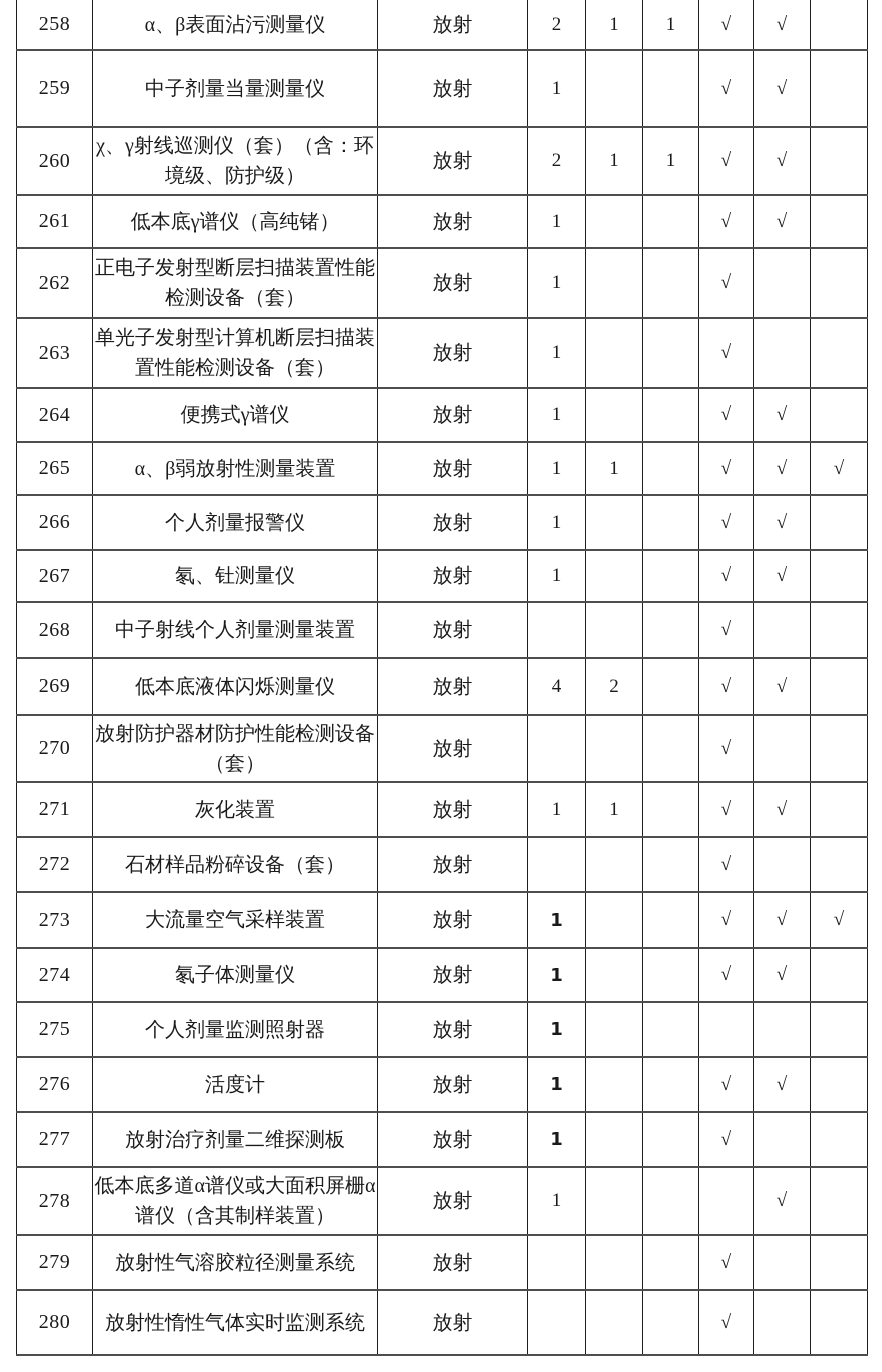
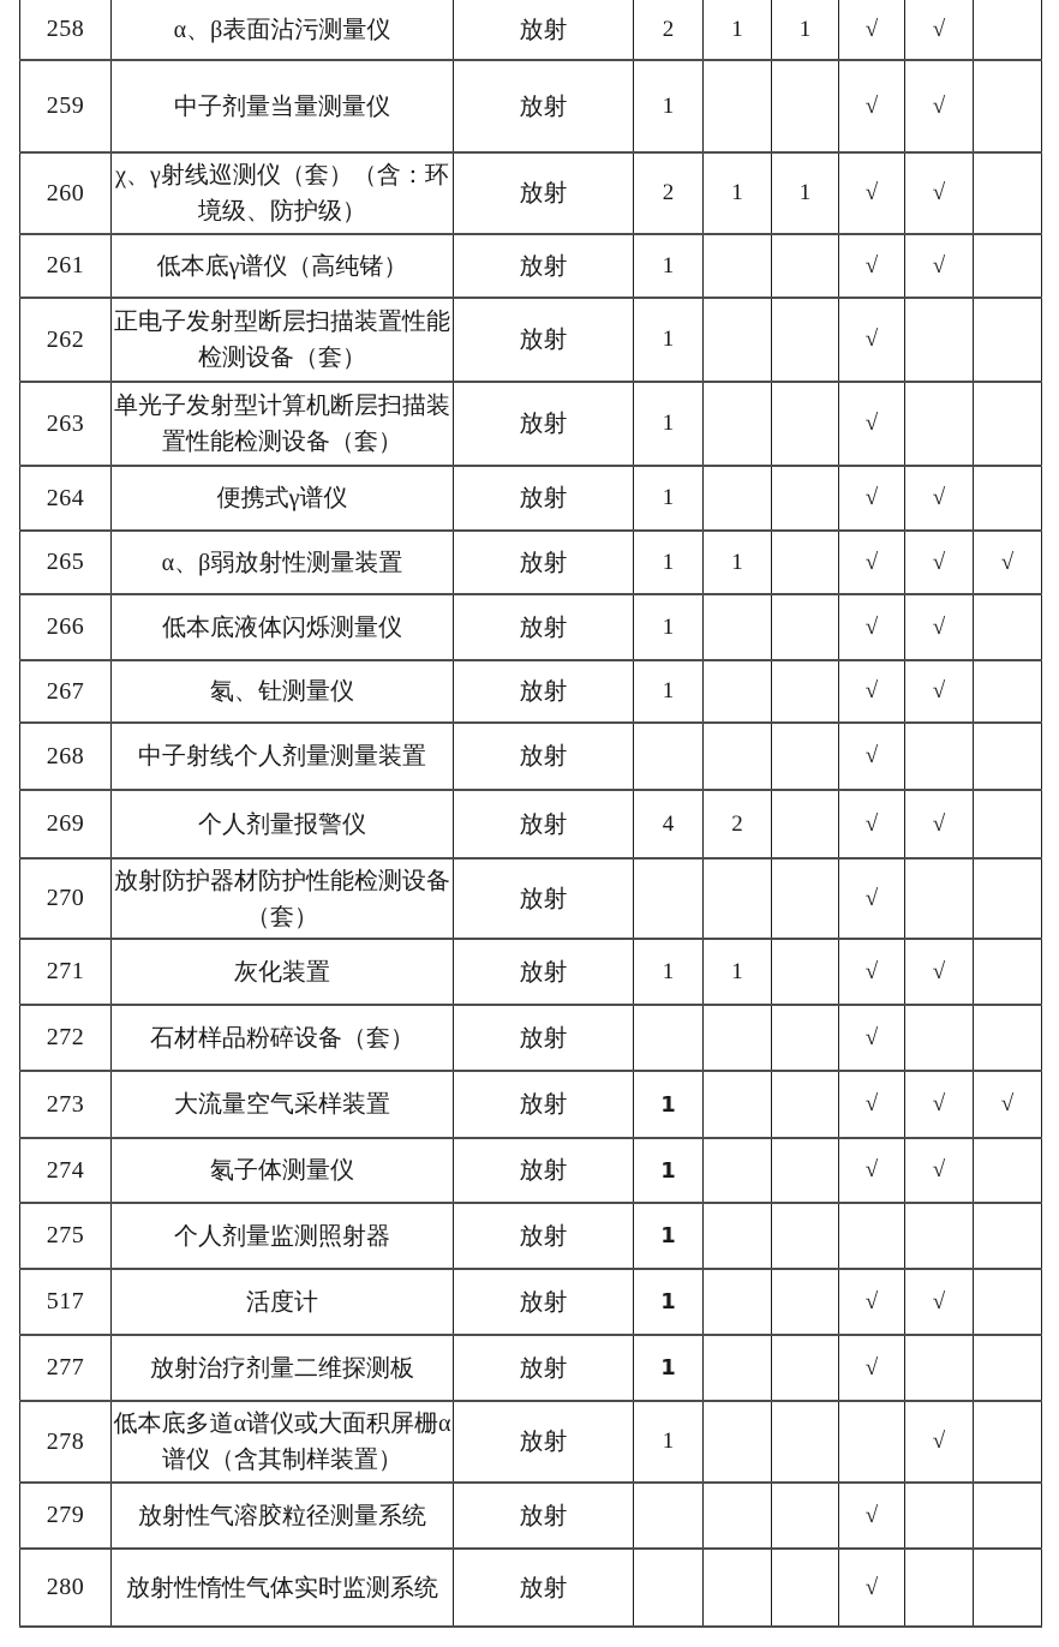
  258	α、β表面沾污测量仪	放射	2	1	1	√	√
  259	中子剂量当量测量仪	放射	1			√	√
  260	χ、γ射线巡测仪（套）（含：环境级、防护级）	放射	2	1	1	√	√
  261	低本底γ谱仪（高纯锗）	放射	1			√	√
  262	正电子发射型断层扫描装置性能检测设备（套）	放射	1			√
  263	单光子发射型计算机断层扫描装置性能检测设备（套）	放射	1			√
  264	便携式γ谱仪	放射	1			√	√
  265	α、β弱放射性测量装置	放射	1	1		√	√	√
- 266	个人剂量报警仪	放射	1			√	√
+ 266	低本底液体闪烁测量仪	放射	1			√	√
  267	氡、钍测量仪	放射	1			√	√
  268	中子射线个人剂量测量装置	放射				√
- 269	低本底液体闪烁测量仪	放射	4	2		√	√
+ 269	个人剂量报警仪	放射	4	2		√	√
  270	放射防护器材防护性能检测设备（套）	放射				√
  271	灰化装置	放射	1	1		√	√
  272	石材样品粉碎设备（套）	放射				√
  273	大流量空气采样装置	放射	1			√	√	√
  274	氡子体测量仪	放射	1			√	√
  275	个人剂量监测照射器	放射	1
- 276	活度计	放射	1			√	√
+ 517	活度计	放射	1			√	√
  277	放射治疗剂量二维探测板	放射	1			√
  278	低本底多道α谱仪或大面积屏栅α谱仪（含其制样装置）	放射	1				√
  279	放射性气溶胶粒径测量系统	放射				√
  280	放射性惰性气体实时监测系统	放射				√
